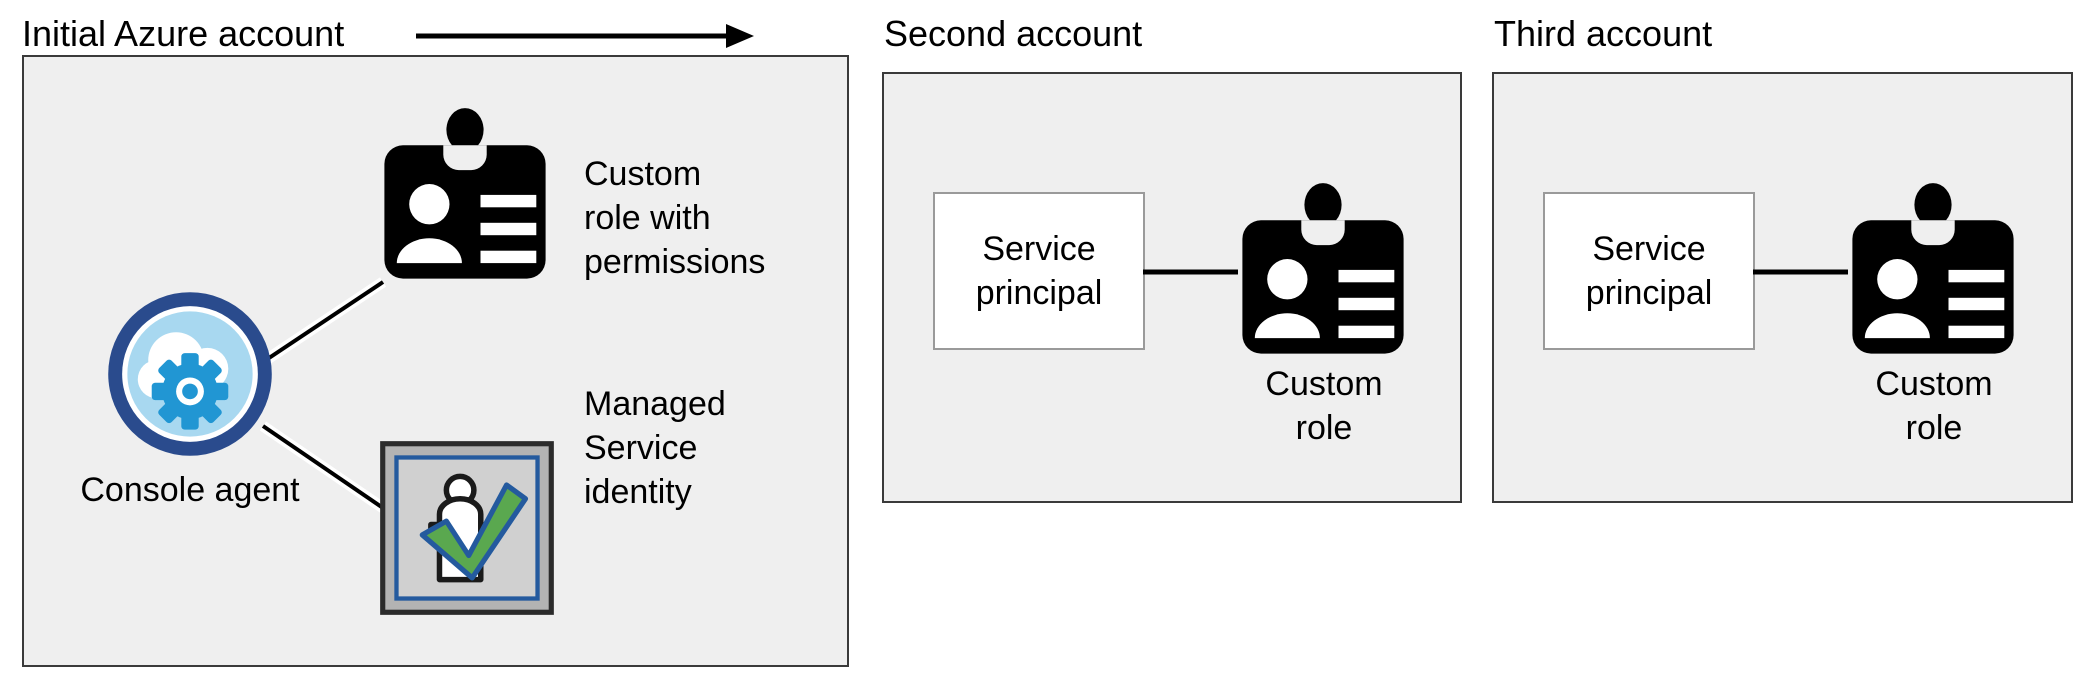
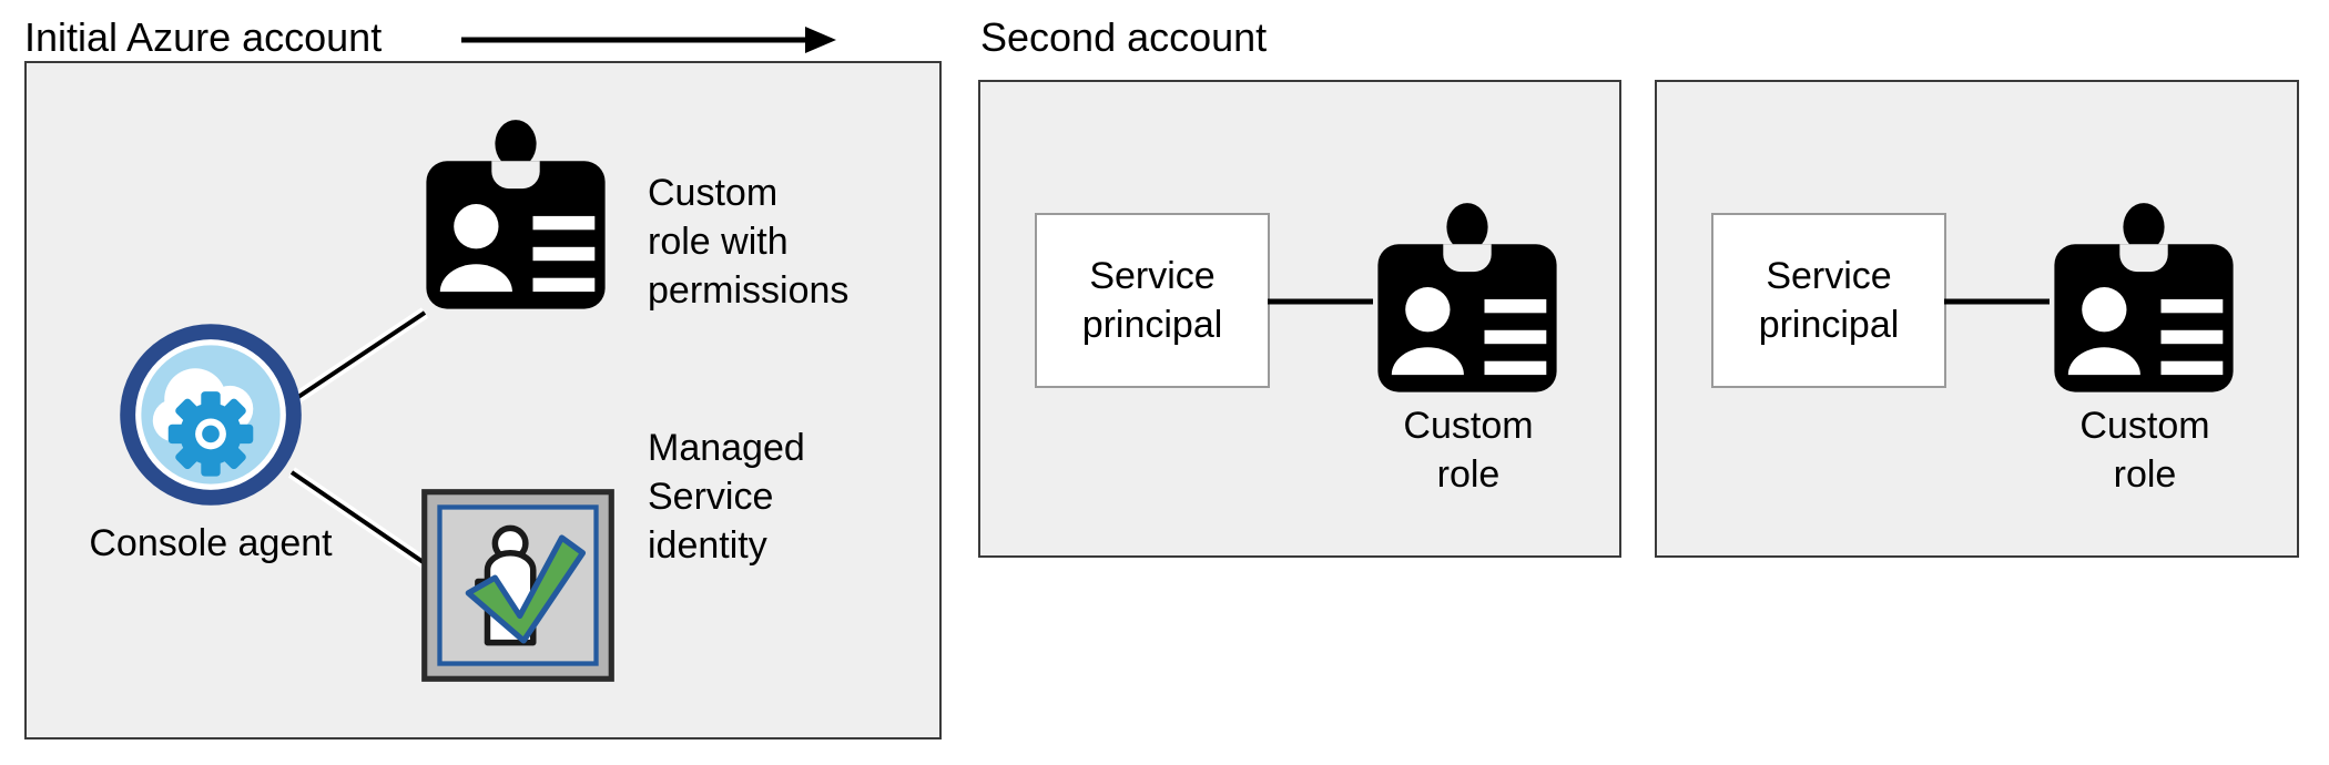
  Initial Azure account
  Second account
- Third account
  Console agent
  Custom
  role with
  permissions
  Managed
  Service
  identity
  Service
  principal
  Custom
  role
  Service
  principal
  Custom
  role
